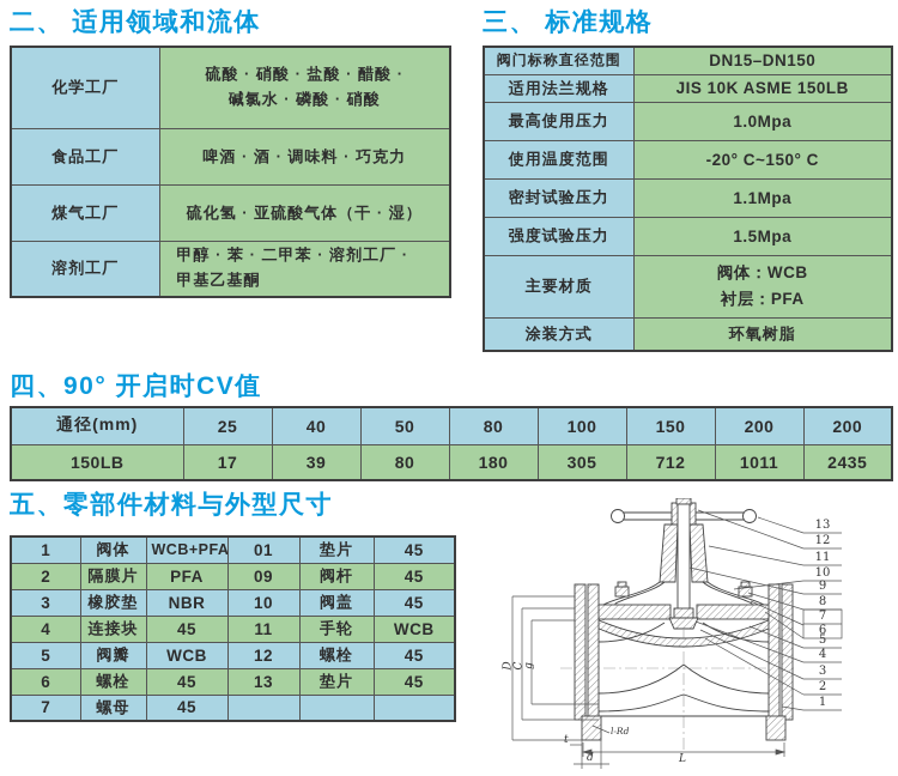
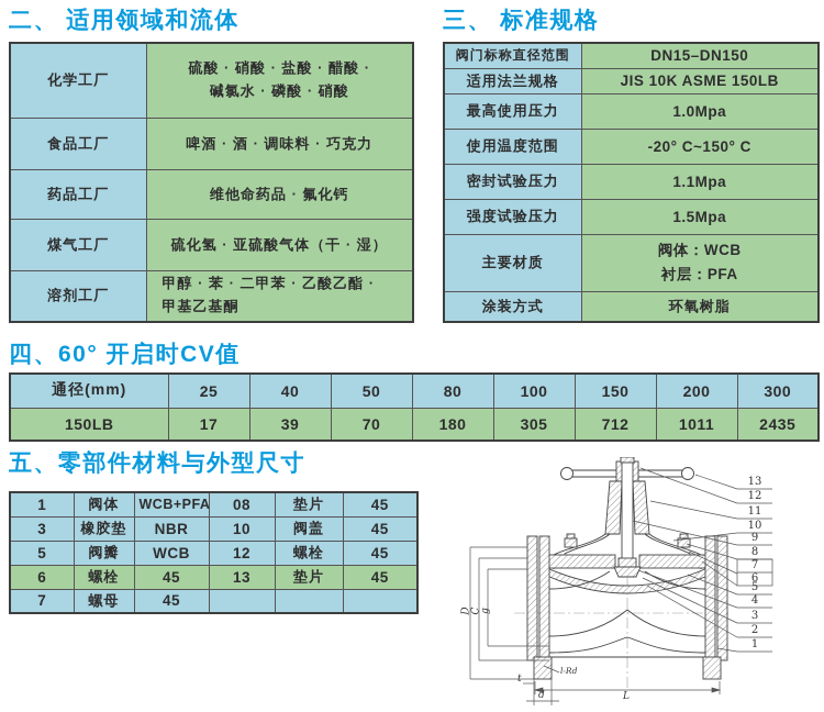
  二、 适用领域和流体
  化学工厂	硫酸 · 硝酸 · 盐酸 · 醋酸 · 碱氯水 · 磷酸 · 硝酸
  食品工厂	啤酒 · 酒 · 调味料 · 巧克力
+ 药品工厂	维他命药品 · 氟化钙
  煤气工厂	硫化氢 · 亚硫酸气体（干 · 湿）
- 溶剂工厂	甲醇 · 苯 · 二甲苯 · 溶剂工厂 · 甲基乙基酮
+ 溶剂工厂	甲醇 · 苯 · 二甲苯 · 乙酸乙酯 · 甲基乙基酮
  三、 标准规格
  阀门标称直径范围	DN15–DN150
  适用法兰规格	JIS 10K ASME 150LB
  最高使用压力	1.0Mpa
  使用温度范围	-20° C~150° C
  密封试验压力	1.1Mpa
  强度试验压力	1.5Mpa
  主要材质	阀体：WCB 衬层：PFA
  涂装方式	环氧树脂
- 四、90° 开启时CV值
+ 四、60° 开启时CV值
- 通径(mm)	25	40	50	80	100	150	200	200
+ 通径(mm)	25	40	50	80	100	150	200	300
- 150LB	17	39	80	180	305	712	1011	2435
+ 150LB	17	39	70	180	305	712	1011	2435
  五、零部件材料与外型尺寸
- 1	阀体	WCB+PFA	01	垫片	45
+ 1	阀体	WCB+PFA	08	垫片	45
- 2	隔膜片	PFA	09	阀杆	45
  3	橡胶垫	NBR	10	阀盖	45
- 4	连接块	45	11	手轮	WCB
  5	阀瓣	WCB	12	螺栓	45
  6	螺栓	45	13	垫片	45
  7	螺母	45
  13
  12
  11
  10
  9
  8
  7
  6
  5
  4
  3
  2
  1
  t
  d
  L
  l-Rd
